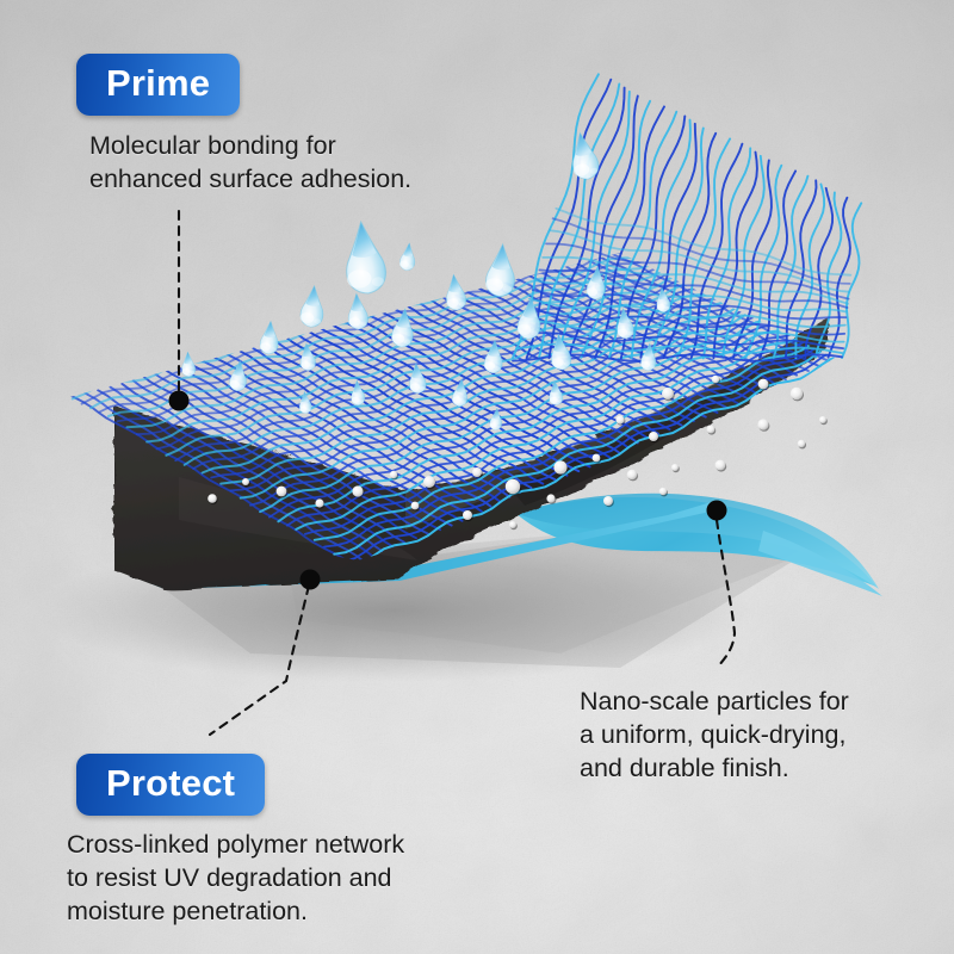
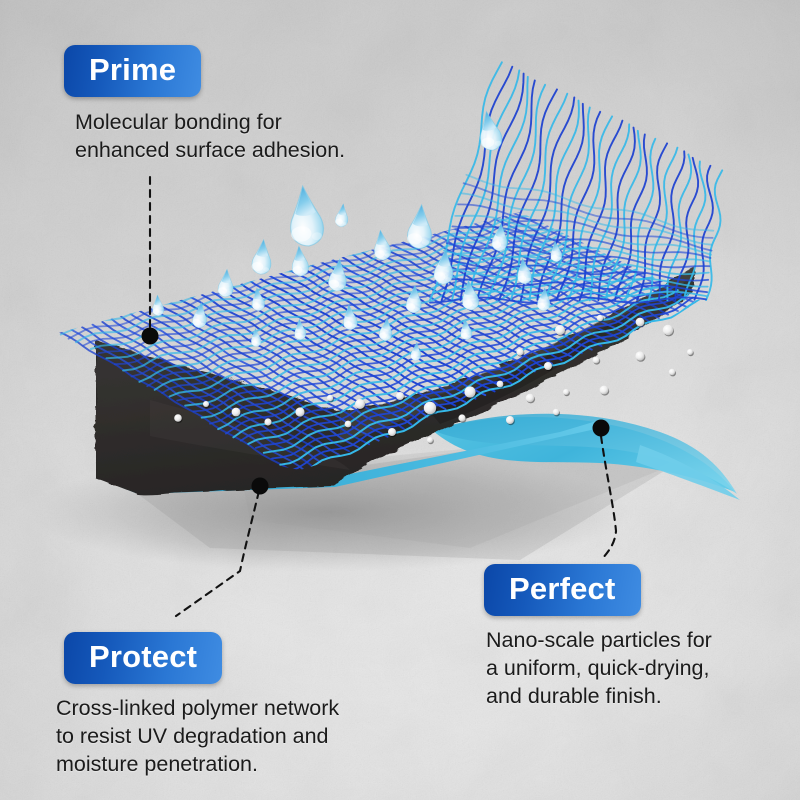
  Prime
  Molecular bonding for
  enhanced surface adhesion.
  Protect
  Cross-linked polymer network
  to resist UV degradation and
  moisture penetration.
+ Perfect
  Nano-scale particles for
  a uniform, quick-drying,
  and durable finish.
